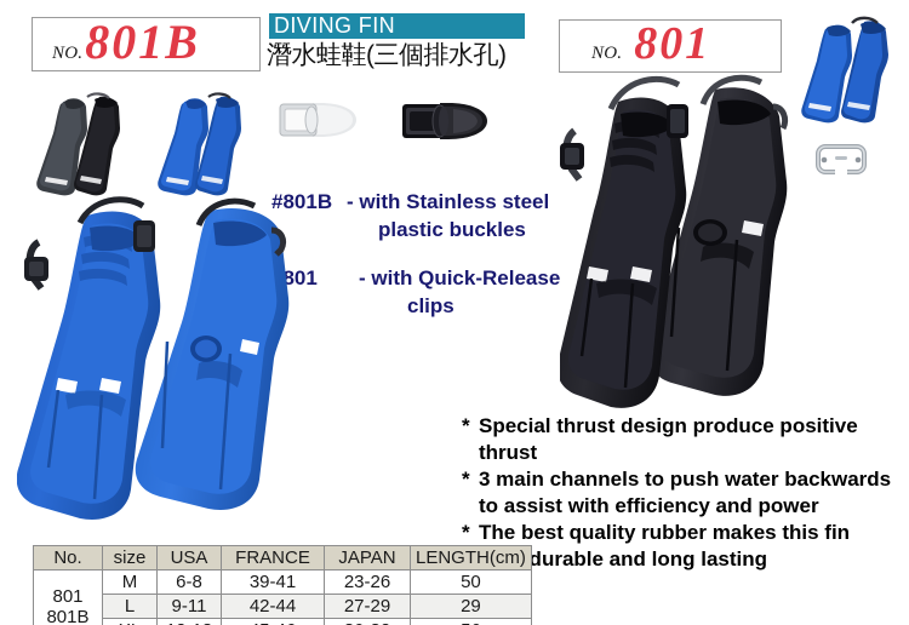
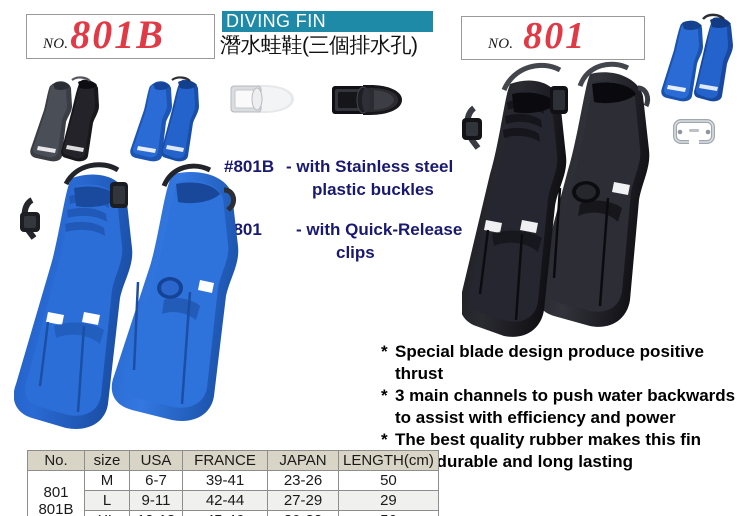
  NO.
  801B
  DIVING FIN
  潛水蛙鞋(三個排水孔)
  NO.
  801
  #801B
  - with Stainless steel
  plastic buckles
  801
  - with Quick-Release
  clips
  *
- Special thrust design produce positive thrust
+ Special blade design produce positive thrust
  *
  3 main channels to push water backwards to assist with efficiency and power
  *
  The best quality rubber makes this fin durable and long lasting
  No.	size	USA	FRANCE	JAPAN	LENGTH(cm)
- 801 801B	M	6-8	39-41	23-26	50
+ 801 801B	M	6-7	39-41	23-26	50
  L	9-11	42-44	27-29	29
